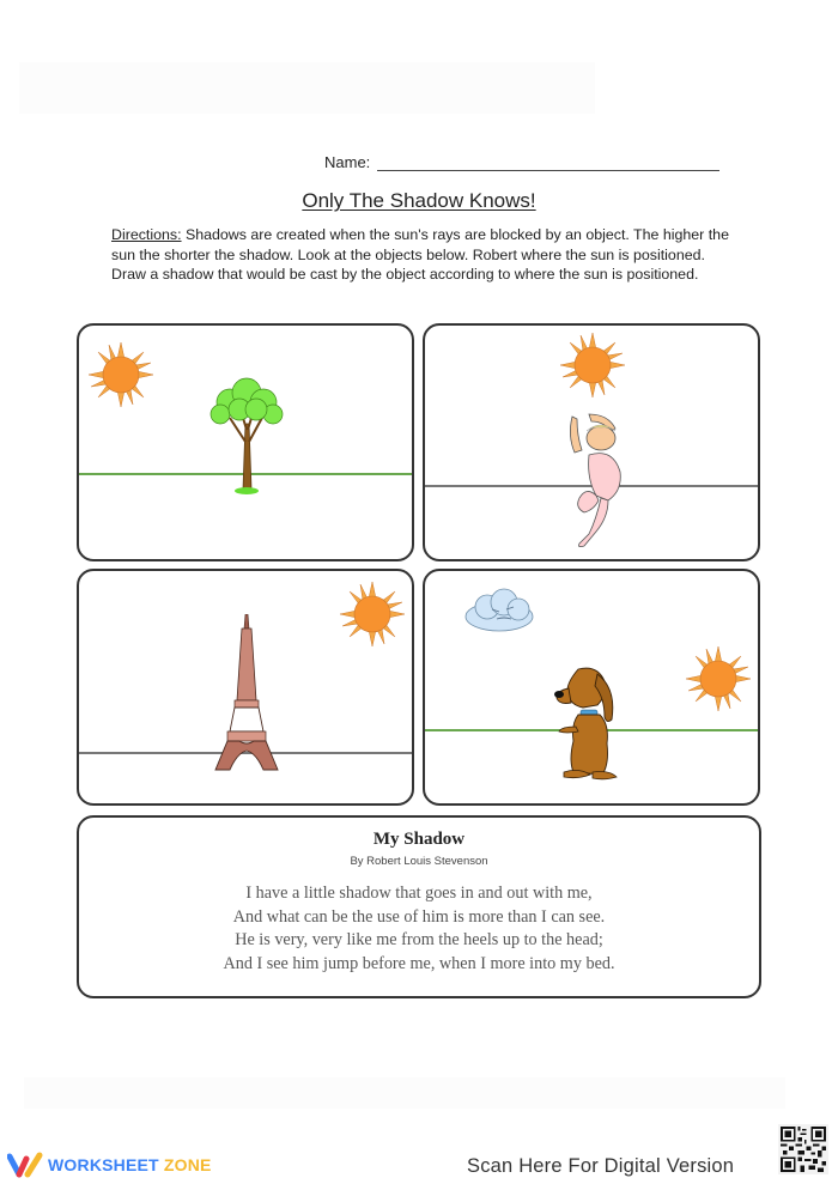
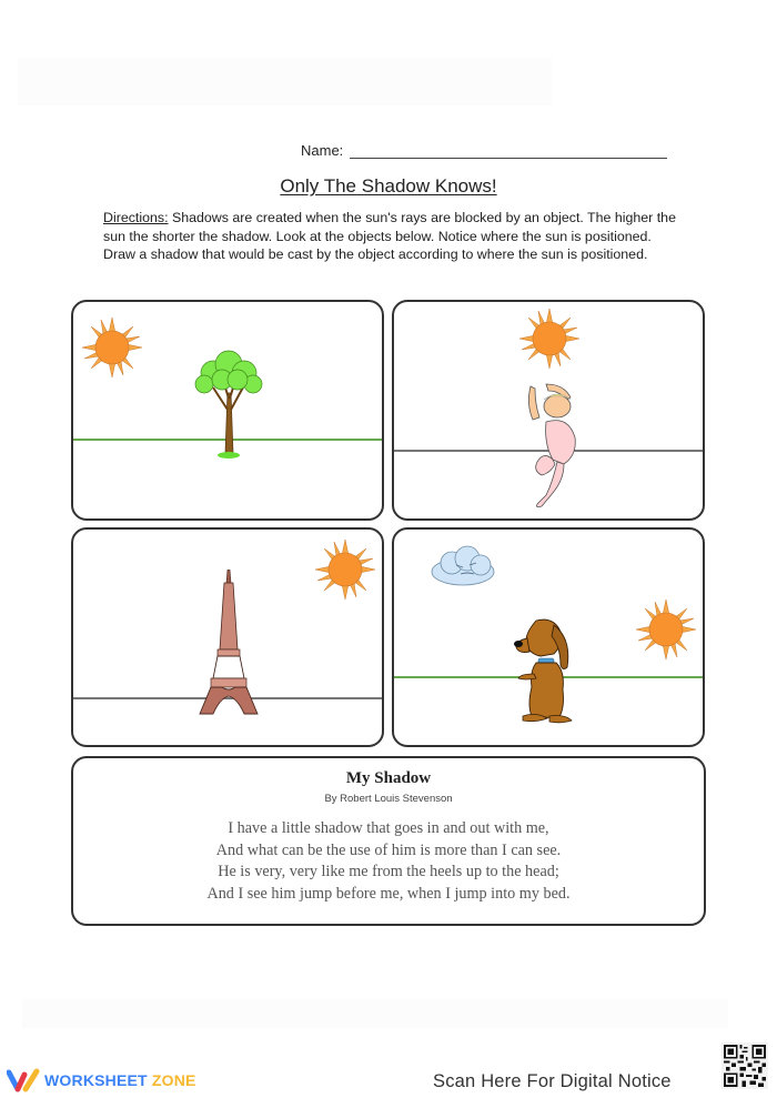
  Name:
  Only The Shadow Knows!
- Directions: Shadows are created when the sun's rays are blocked by an object. The higher the sun the shorter the shadow. Look at the objects below. Robert where the sun is positioned. Draw a shadow that would be cast by the object according to where the sun is positioned.
+ Directions: Shadows are created when the sun's rays are blocked by an object. The higher the sun the shorter the shadow. Look at the objects below. Notice where the sun is positioned. Draw a shadow that would be cast by the object according to where the sun is positioned.
  My Shadow
  By Robert Louis Stevenson
  I have a little shadow that goes in and out with me,
  And what can be the use of him is more than I can see.
  He is very, very like me from the heels up to the head;
- And I see him jump before me, when I more into my bed.
+ And I see him jump before me, when I jump into my bed.
  WORKSHEET ZONE
- Scan Here For Digital Version
+ Scan Here For Digital Notice
